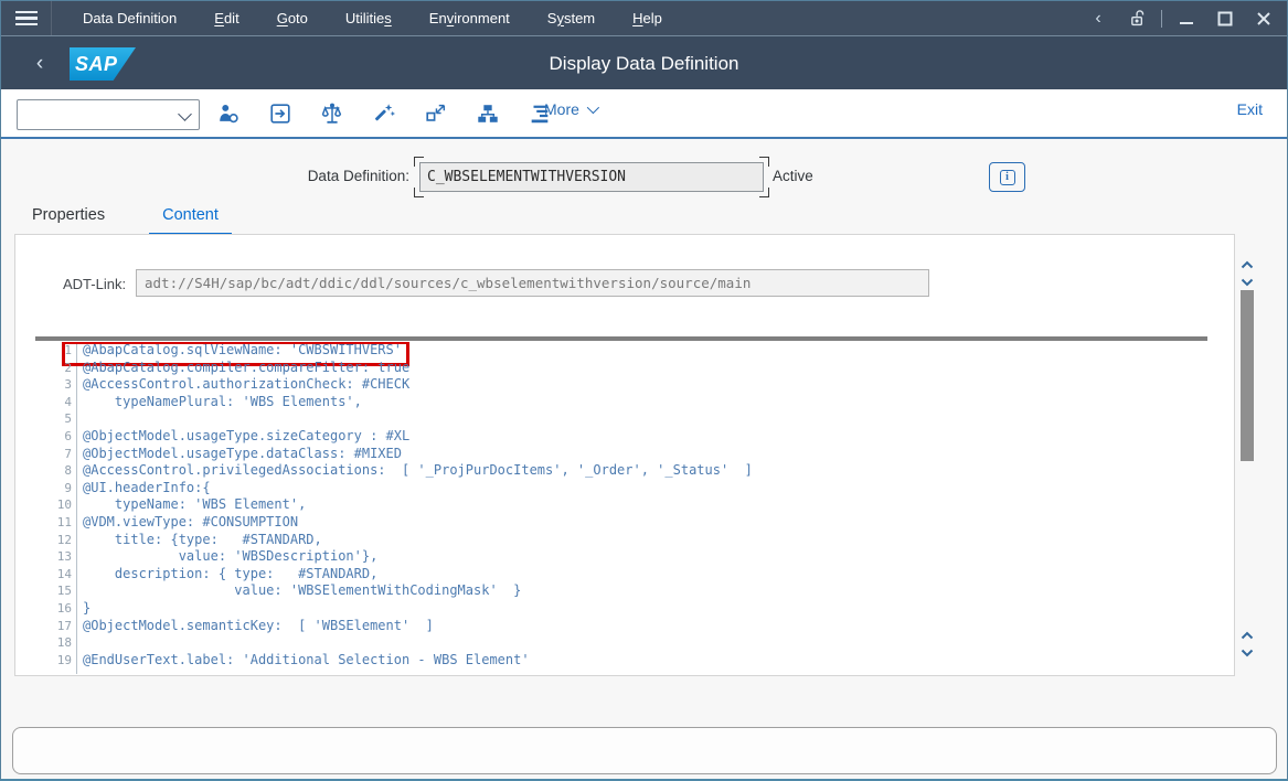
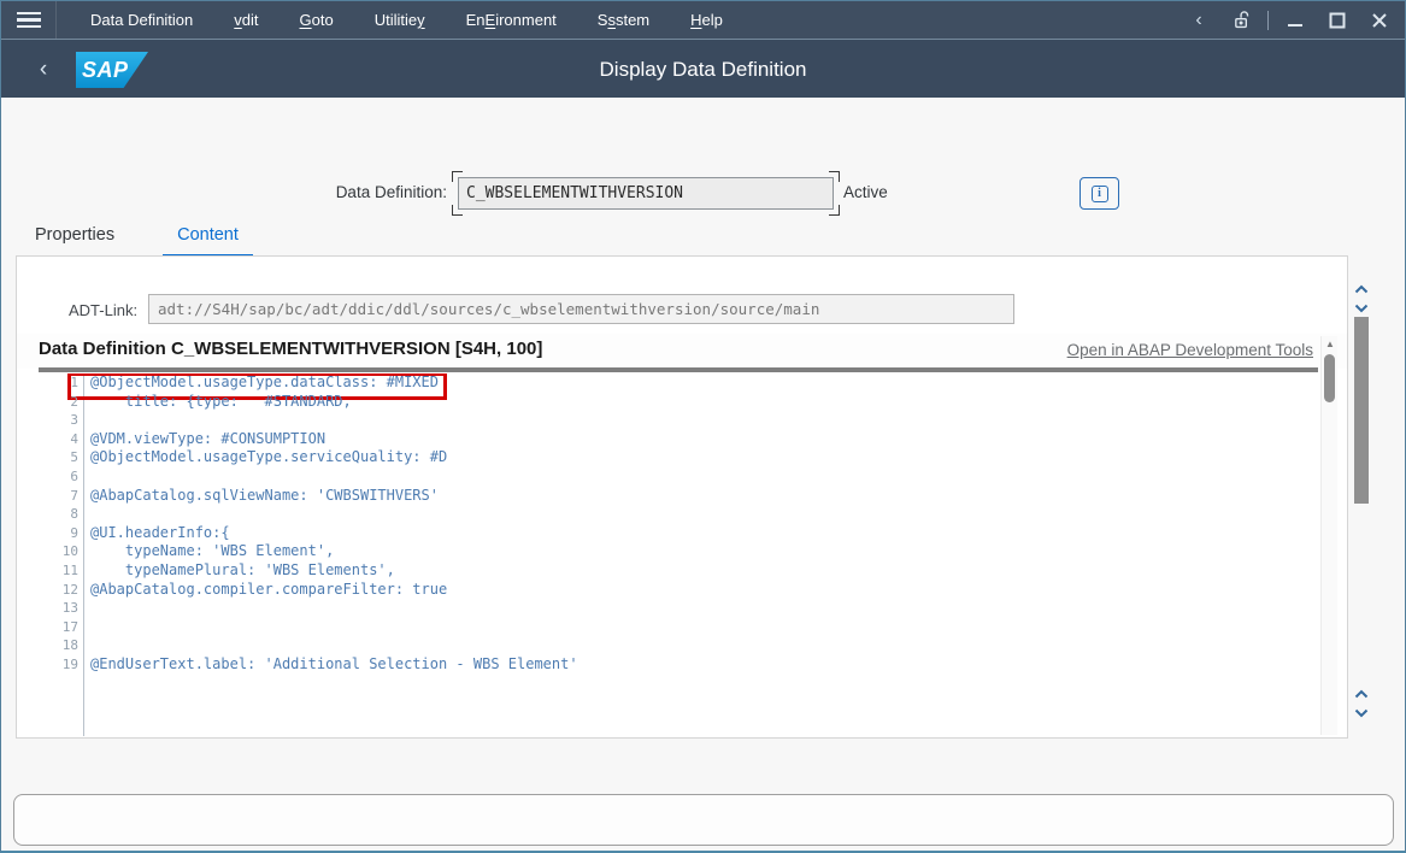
  Data Definition
- Edit
+ vdit
  Goto
- Utilities
+ Utilitiey
- Environment
+ EnEironment
- System
+ Ssstem
  Help
  ‹
  Display Data Definition
  ‹
  SAP
- More
- Exit
  Data Definition:
  C_WBSELEMENTWITHVERSION
  Active
  i
  Properties
  Content
  ADT-Link:
  adt://S4H/sap/bc/adt/ddic/ddl/sources/c_wbselementwithversion/source/main
+ Data Definition C_WBSELEMENTWITHVERSION [S4H, 100]
+ Open in ABAP Development Tools
  1
- @AbapCatalog.sqlViewName: 'CWBSWITHVERS'
+ @ObjectModel.usageType.dataClass: #MIXED
  2
- @AbapCatalog.compiler.compareFilter: true
+ title: {type: #STANDARD,
  3
- @AccessControl.authorizationCheck: #CHECK
  4
- typeNamePlural: 'WBS Elements',
+ @VDM.viewType: #CONSUMPTION
  5
+ @ObjectModel.usageType.serviceQuality: #D
  6
- @ObjectModel.usageType.sizeCategory : #XL
  7
- @ObjectModel.usageType.dataClass: #MIXED
+ @AbapCatalog.sqlViewName: 'CWBSWITHVERS'
  8
- @AccessControl.privilegedAssociations: [ '_ProjPurDocItems', '_Order', '_Status' ]
  9
  @UI.headerInfo:{
  10
  typeName: 'WBS Element',
  11
- @VDM.viewType: #CONSUMPTION
+ typeNamePlural: 'WBS Elements',
  12
- title: {type: #STANDARD,
+ @AbapCatalog.compiler.compareFilter: true
  13
- value: 'WBSDescription'},
- 14
- description: { type: #STANDARD,
- 15
- value: 'WBSElementWithCodingMask' }
- 16
- }
  17
- @ObjectModel.semanticKey: [ 'WBSElement' ]
  18
  19
  @EndUserText.label: 'Additional Selection - WBS Element'
+ ▲
